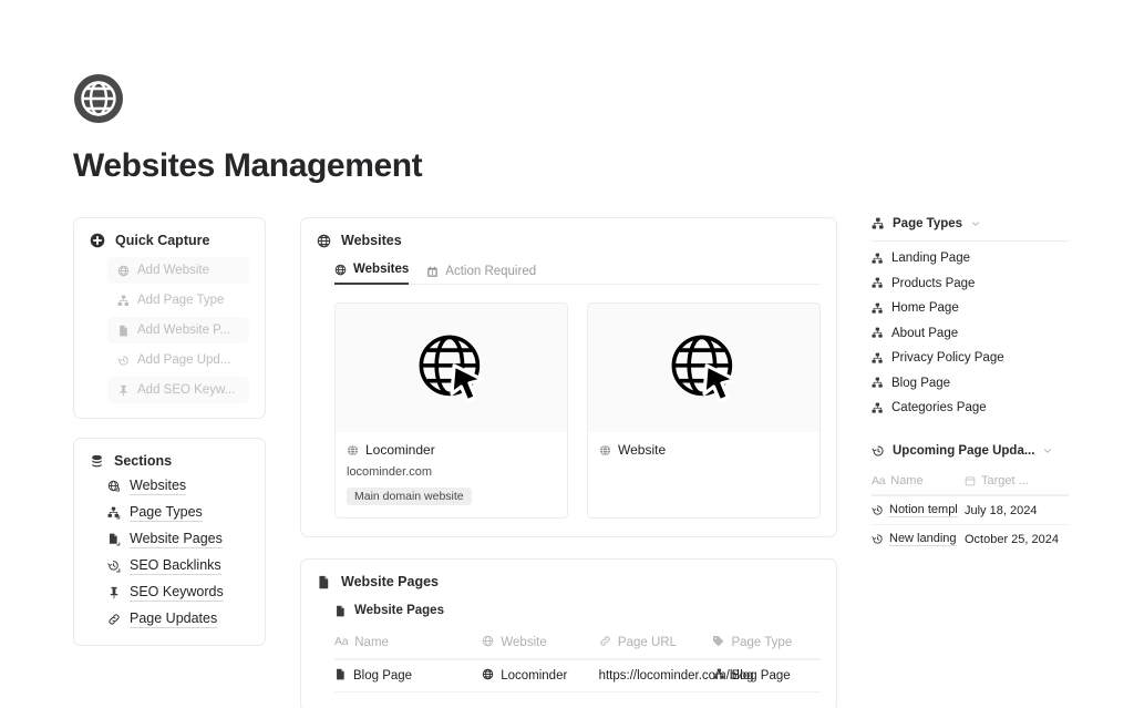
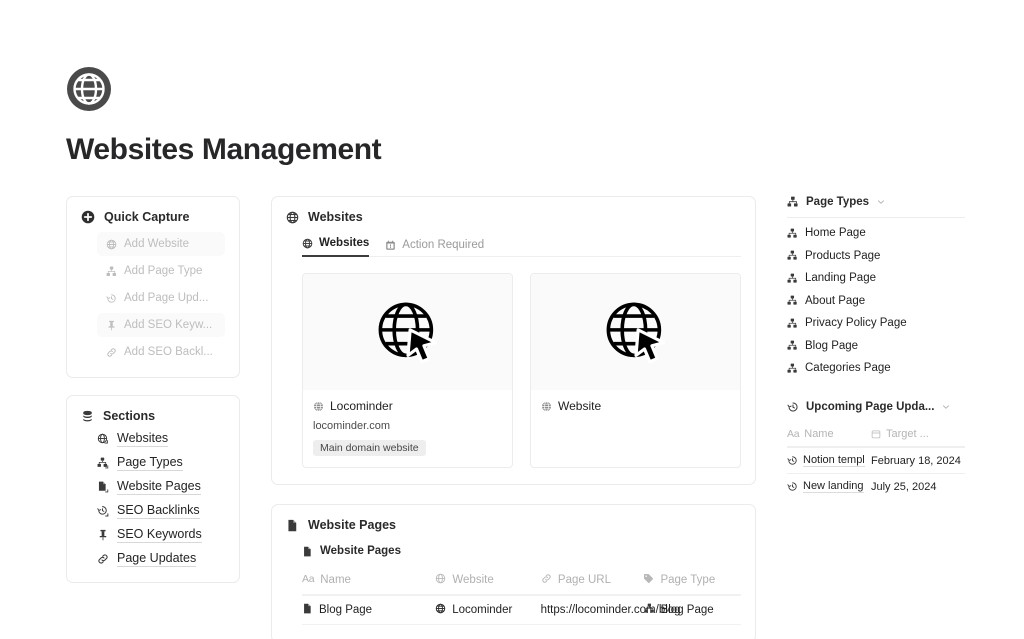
  Websites Management
  Quick Capture
  Add Website
  Add Page Type
- Add Website P...
  Add Page Upd...
  Add SEO Keyw...
+ Add SEO Backl...
  Sections
  Websites
  Page Types
  Website Pages
  SEO Backlinks
  SEO Keywords
  Page Updates
  Websites
  Websites
  Action Required
  Locominder
  locominder.com
  Main domain website
  Website
  Website Pages
  Website Pages
  Aa
  Name
  Website
  Page URL
  Page Type
  Blog Page
  Locominder
  https://locominder.co/blog
  Blog Page
  Page Types
- Landing Page
+ Home Page
  Products Page
- Home Page
+ Landing Page
  About Page
  Privacy Policy Page
  Blog Page
  Categories Page
  Upcoming Page Upda...
  Aa
  Name
  Target ...
  Notion templ
- July 18, 2024
+ February 18, 2024
  New landing
- October 25, 2024
+ July 25, 2024
